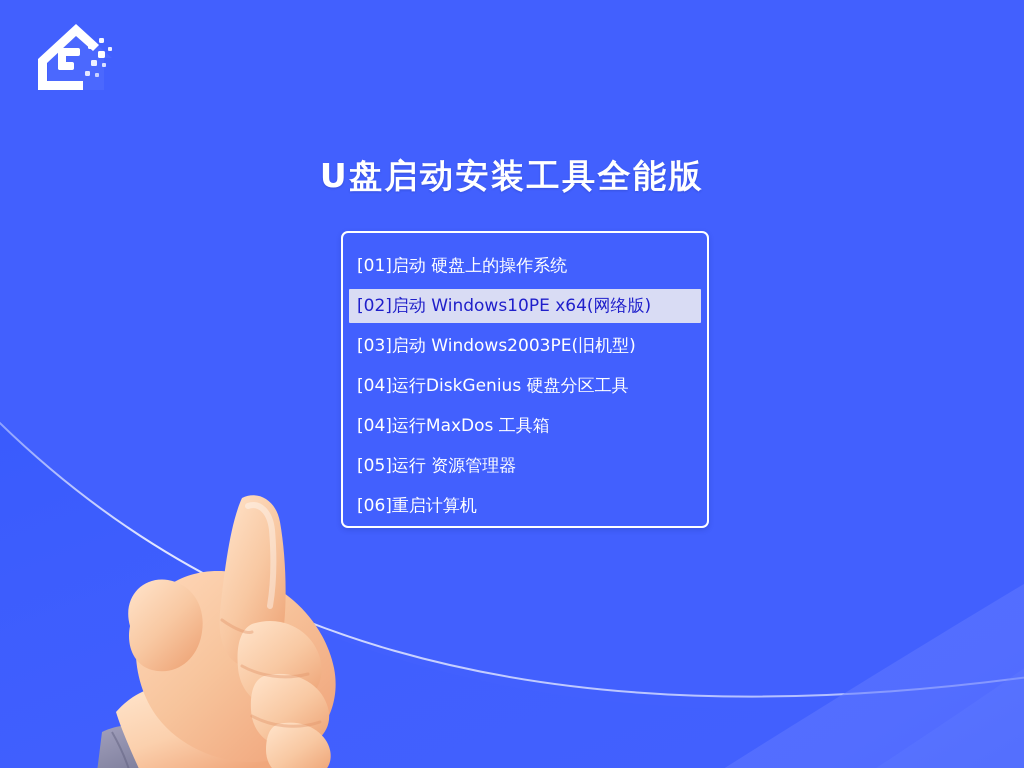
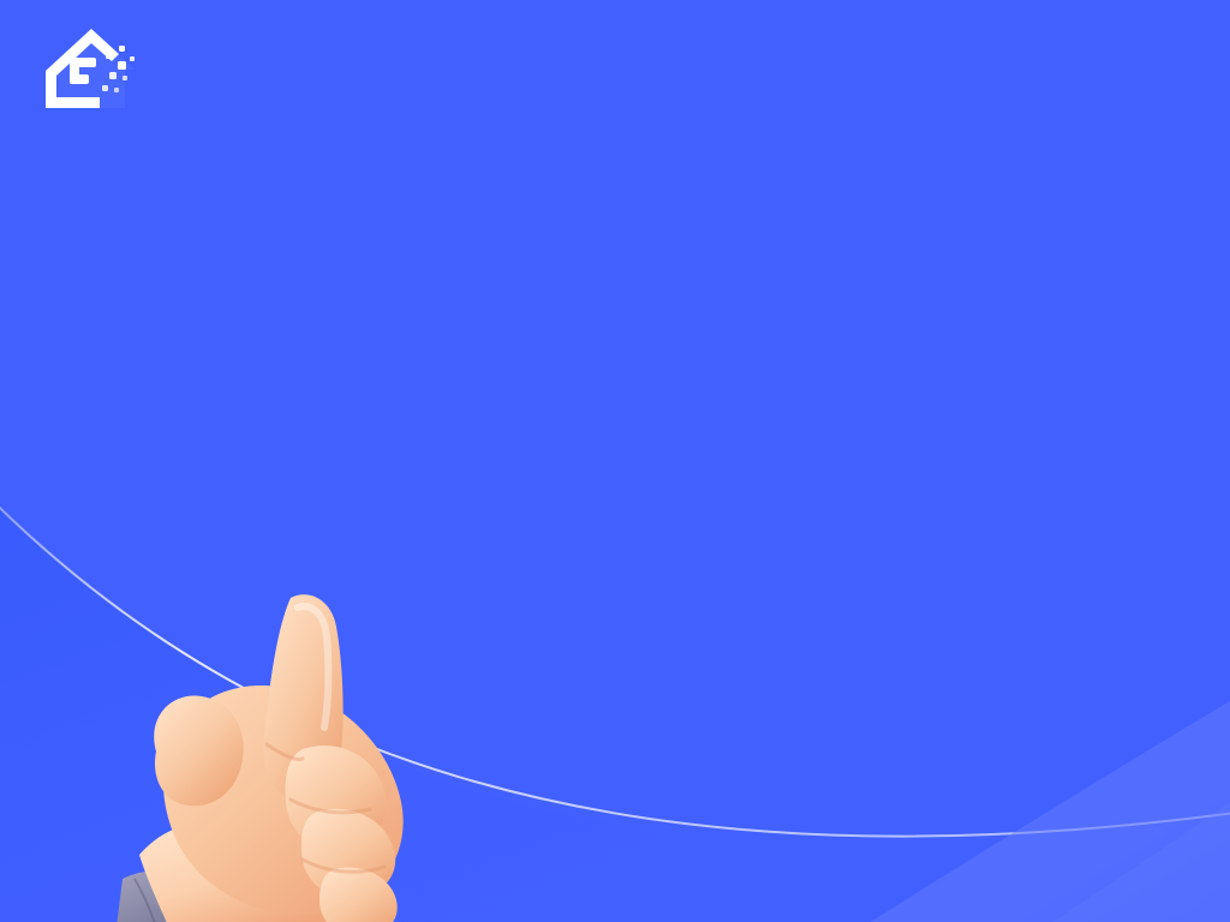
- U盘启动安装工具全能版
- [01]启动 硬盘上的操作系统
- [02]启动 Windows10PE x64(网络版)
- [03]启动 Windows2003PE(旧机型)
- [04]运行DiskGenius 硬盘分区工具
- [04]运行MaxDos 工具箱
- [05]运行 资源管理器
- [06]重启计算机
